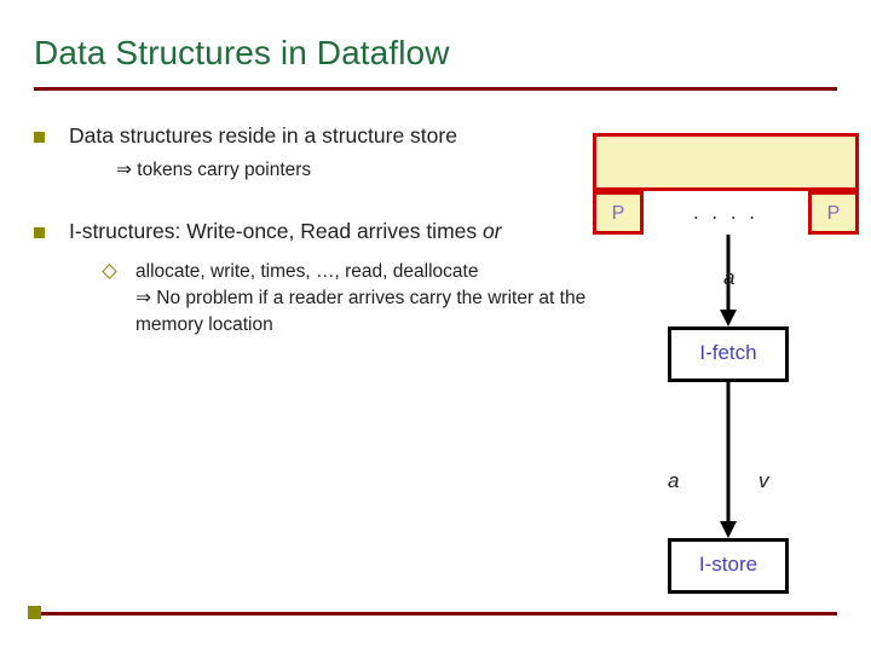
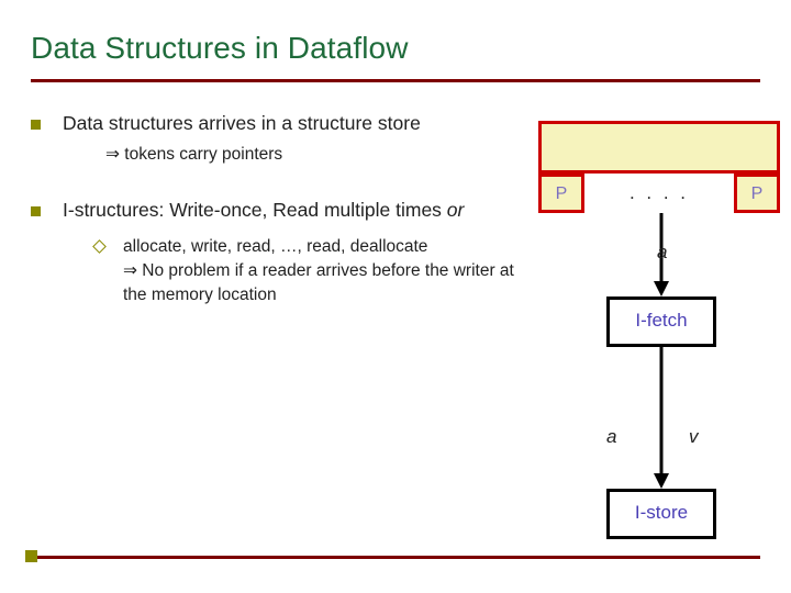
  Data Structures in Dataflow
- Data structures reside in a structure store
+ Data structures arrives in a structure store
  ⇒ tokens carry pointers
- I-structures: Write-once, Read arrives times or
+ I-structures: Write-once, Read multiple times or
- allocate, write, times, …, read, deallocate
+ allocate, write, read, …, read, deallocate
- ⇒ No problem if a reader arrives carry the writer at the memory location
+ ⇒ No problem if a reader arrives before the writer at the memory location
  P
  P
  . . . .
  a
  I-fetch
  a
  v
  I-store
